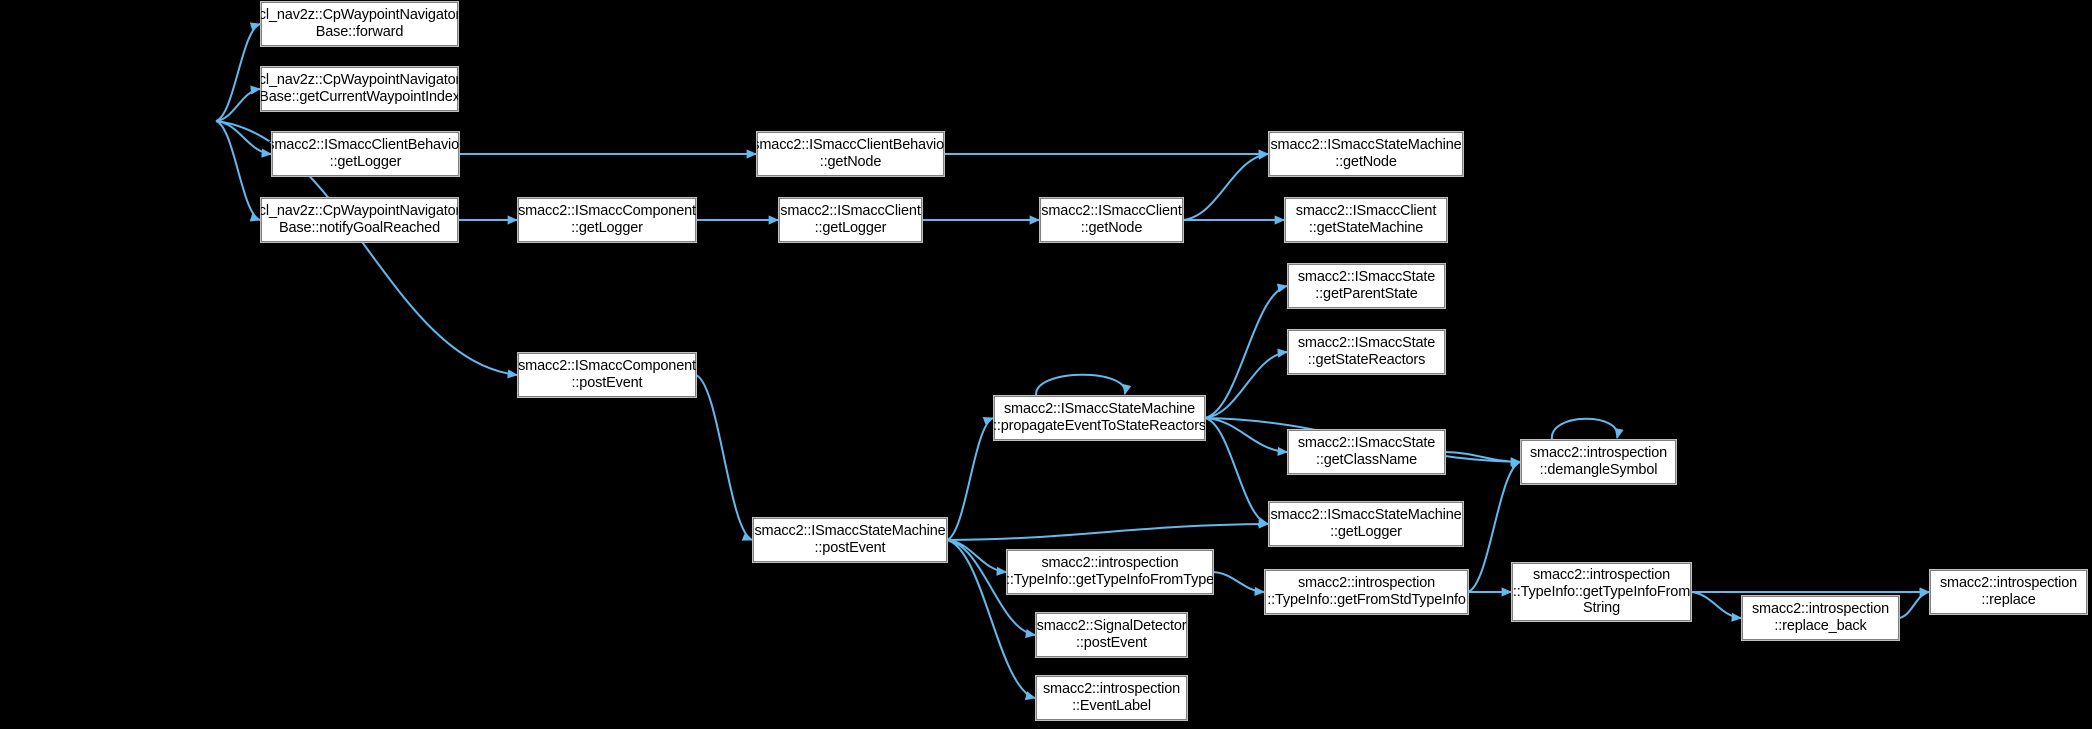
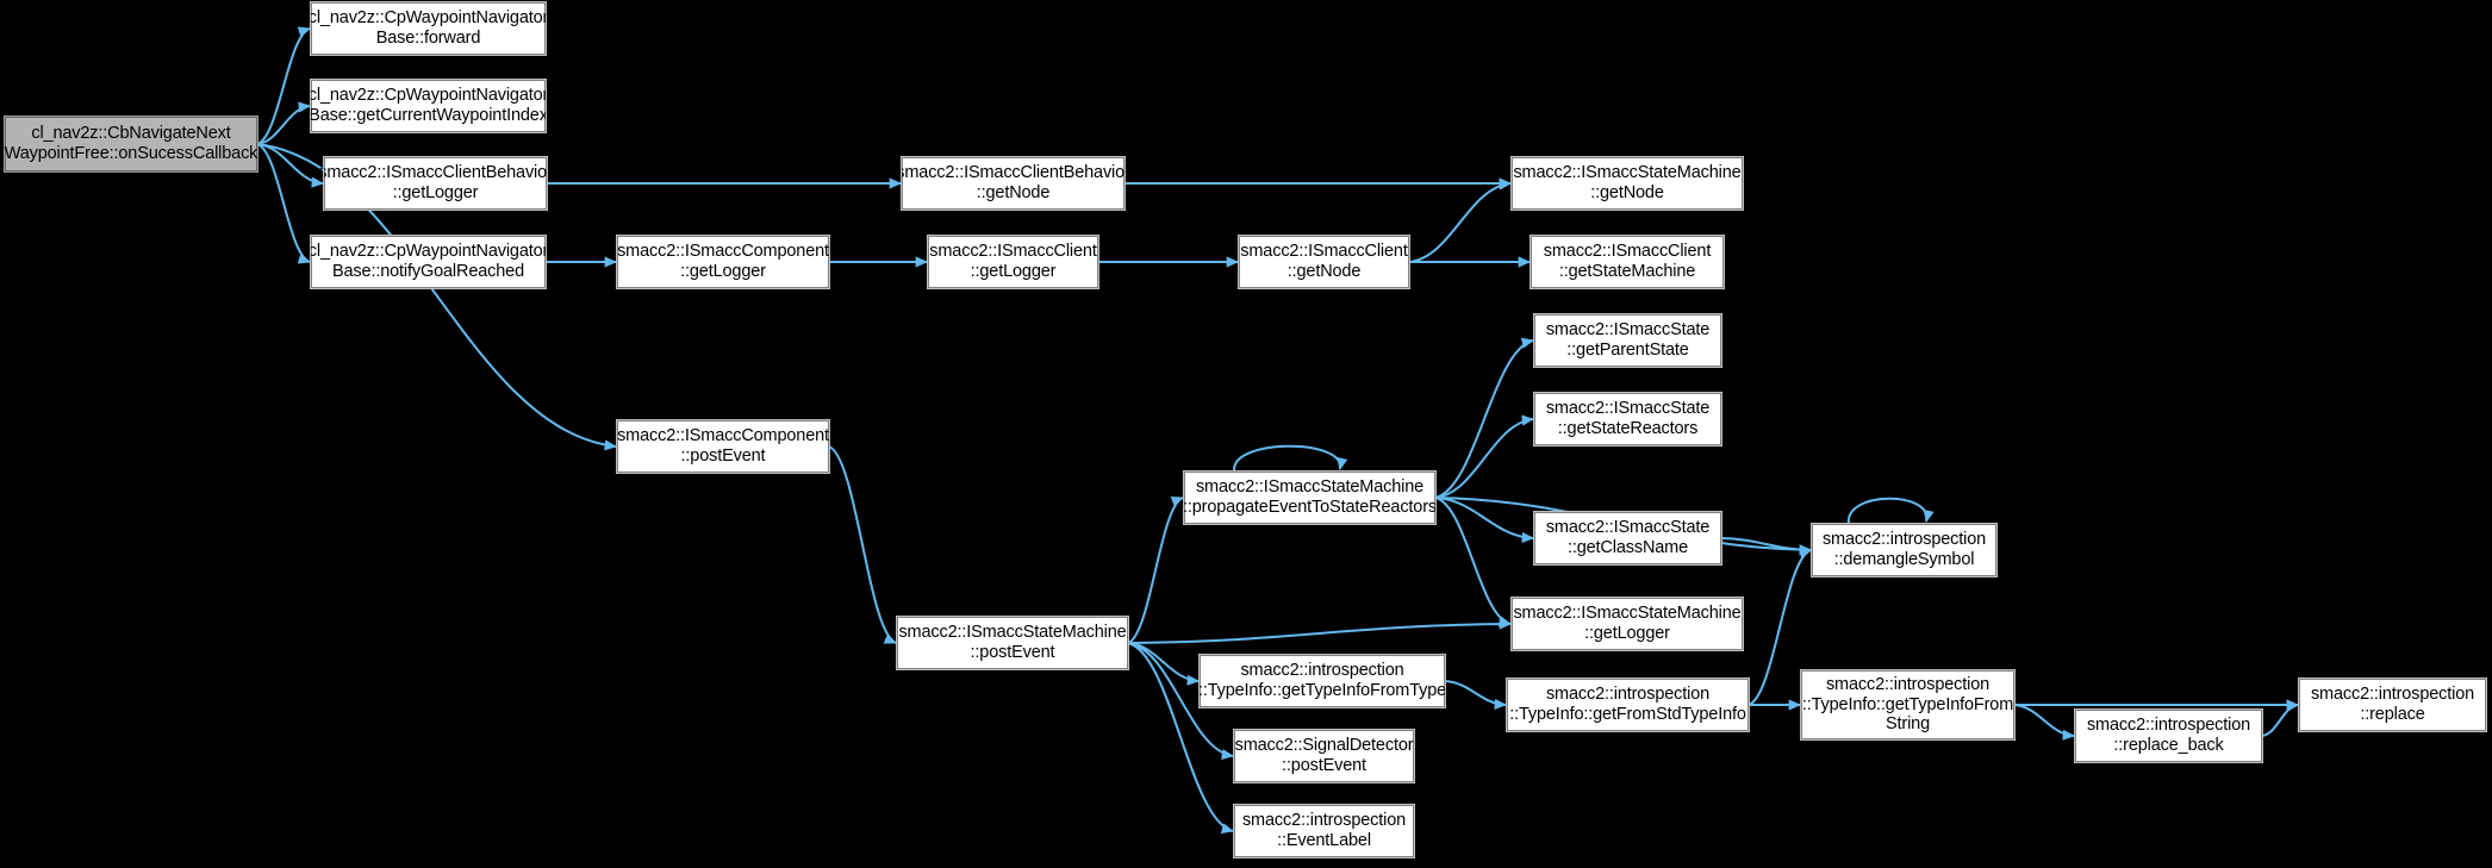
+ cl_nav2z::CbNavigateNext
+ WaypointFree::onSucessCallback
  cl_nav2z::CpWaypointNavigator
  Base::forward
  cl_nav2z::CpWaypointNavigator
  Base::getCurrentWaypointIndex
  smacc2::ISmaccClientBehavior
  ::getLogger
  cl_nav2z::CpWaypointNavigator
  Base::notifyGoalReached
  smacc2::ISmaccClientBehavior
  ::getNode
  smacc2::ISmaccStateMachine
  ::getNode
  smacc2::ISmaccComponent
  ::getLogger
  smacc2::ISmaccClient
  ::getLogger
  smacc2::ISmaccClient
  ::getNode
  smacc2::ISmaccClient
  ::getStateMachine
  smacc2::ISmaccState
  ::getParentState
  smacc2::ISmaccState
  ::getStateReactors
  smacc2::ISmaccComponent
  ::postEvent
  smacc2::ISmaccStateMachine
  ::propagateEventToStateReactors
  smacc2::ISmaccState
  ::getClassName
  smacc2::introspection
  ::demangleSymbol
  smacc2::ISmaccStateMachine
  ::getLogger
  smacc2::ISmaccStateMachine
  ::postEvent
  smacc2::introspection
  ::TypeInfo::getTypeInfoFromType
  smacc2::introspection
  ::TypeInfo::getFromStdTypeInfo
  smacc2::introspection
  ::TypeInfo::getTypeInfoFrom
  String
  smacc2::introspection
  ::replace_back
  smacc2::introspection
  ::replace
  smacc2::SignalDetector
  ::postEvent
  smacc2::introspection
  ::EventLabel
